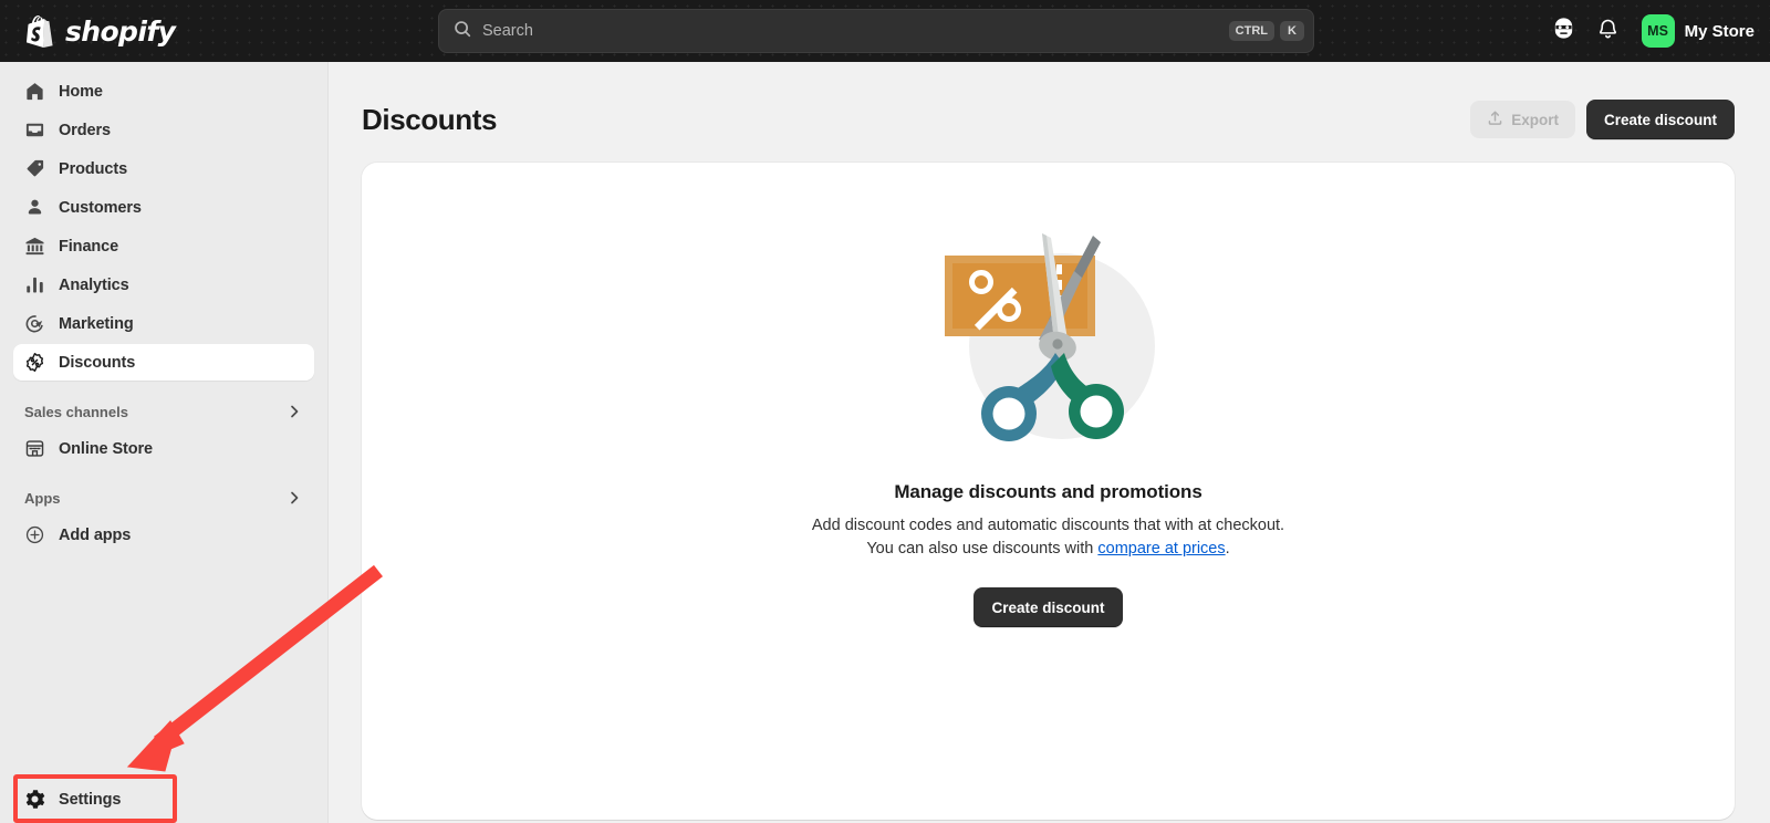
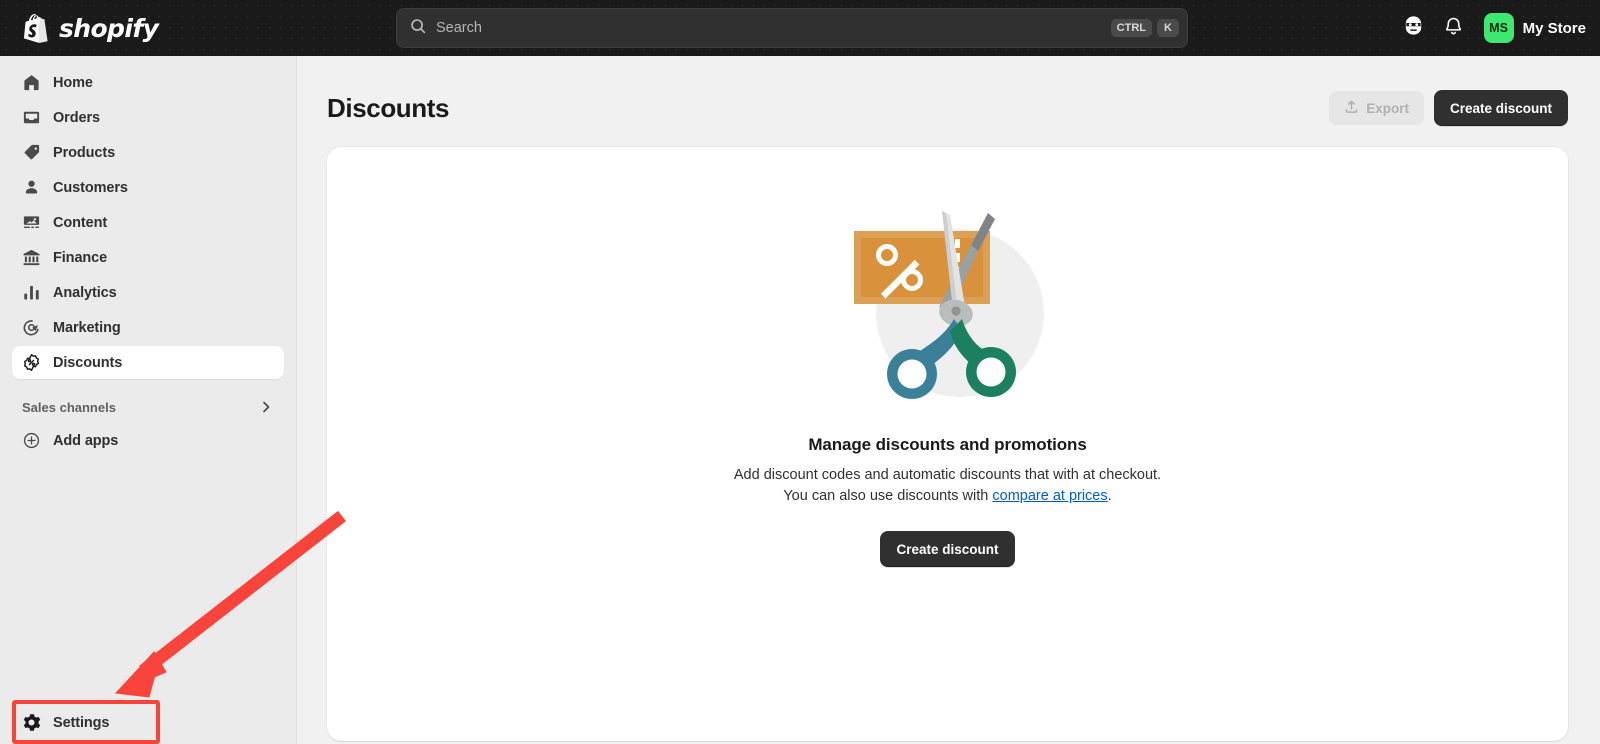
  shopify
  Search
  CTRL
  K
  MS
  My Store
  Home
  Orders
  Products
  Customers
+ Content
  Finance
  Analytics
  Marketing
  Discounts
  Sales channels
- Online Store
- Apps
  Add apps
  Settings
  Discounts
  Export
  Create discount
  Manage discounts and promotions
  Add discount codes and automatic discounts that with at checkout.
  You can also use discounts with compare at prices.
  Create discount
